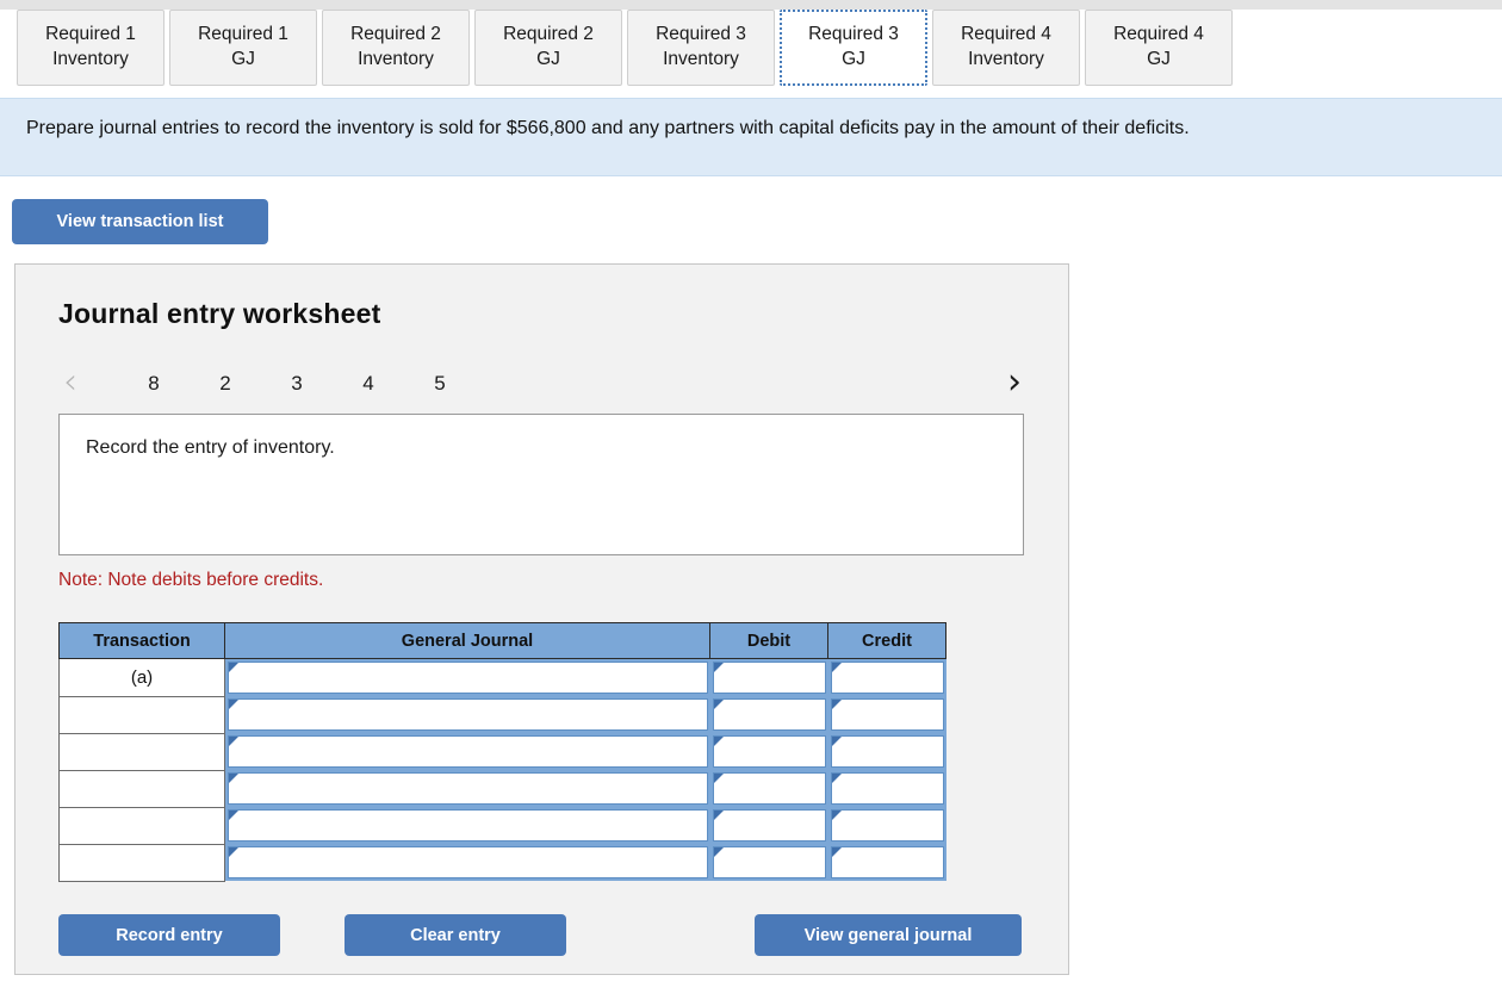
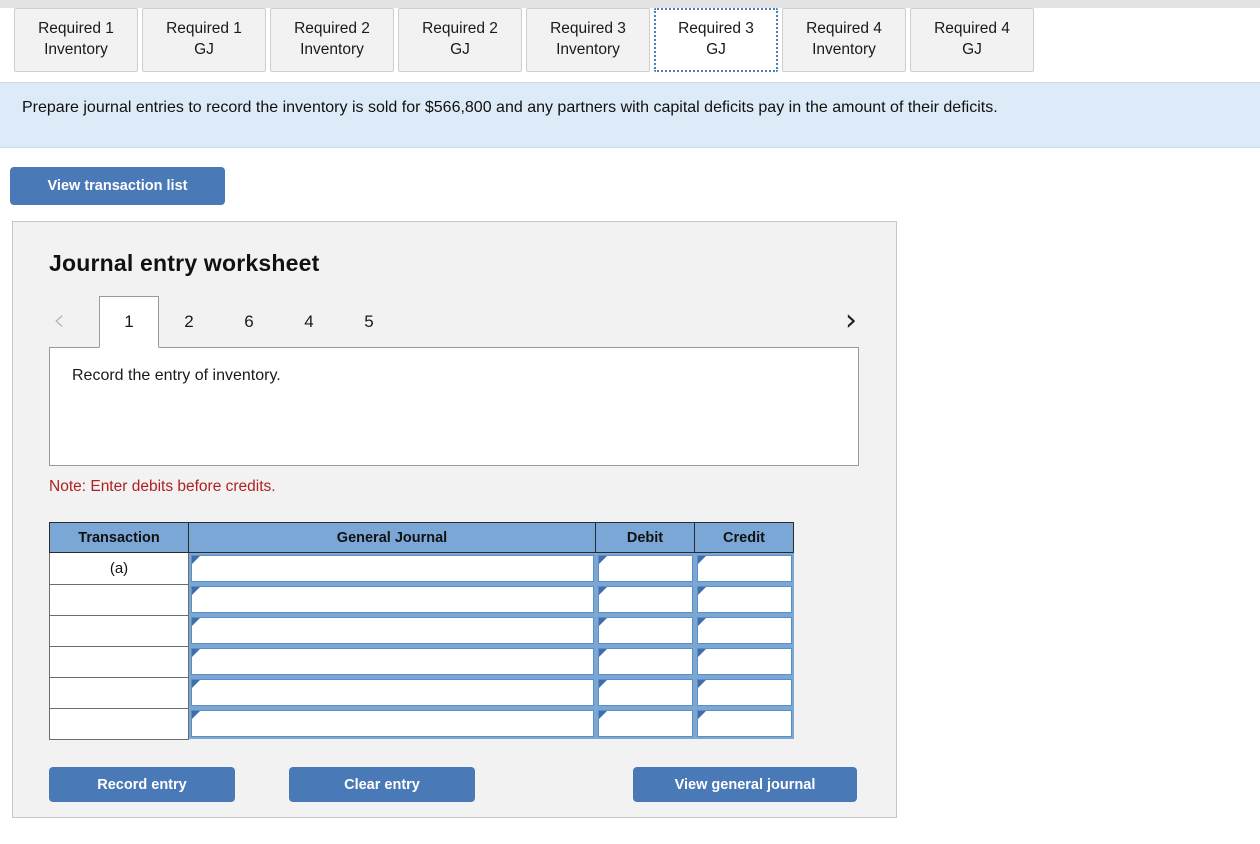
  Required 1
  Inventory
  Required 1
  GJ
  Required 2
  Inventory
  Required 2
  GJ
  Required 3
  Inventory
  Required 3
  GJ
  Required 4
  Inventory
  Required 4
  GJ
  Prepare journal entries to record the inventory is sold for $566,800 and any partners with capital deficits pay in the amount of their deficits.
  View transaction list
  Journal entry worksheet
  ‹
- 8
+ 1
  2
- 3
+ 6
  4
  5
  ›
  Record the entry of inventory.
- Note: Note debits before credits.
+ Note: Enter debits before credits.
  Transaction	General Journal	Debit	Credit
  (a)
  Record entry
  Clear entry
  View general journal
